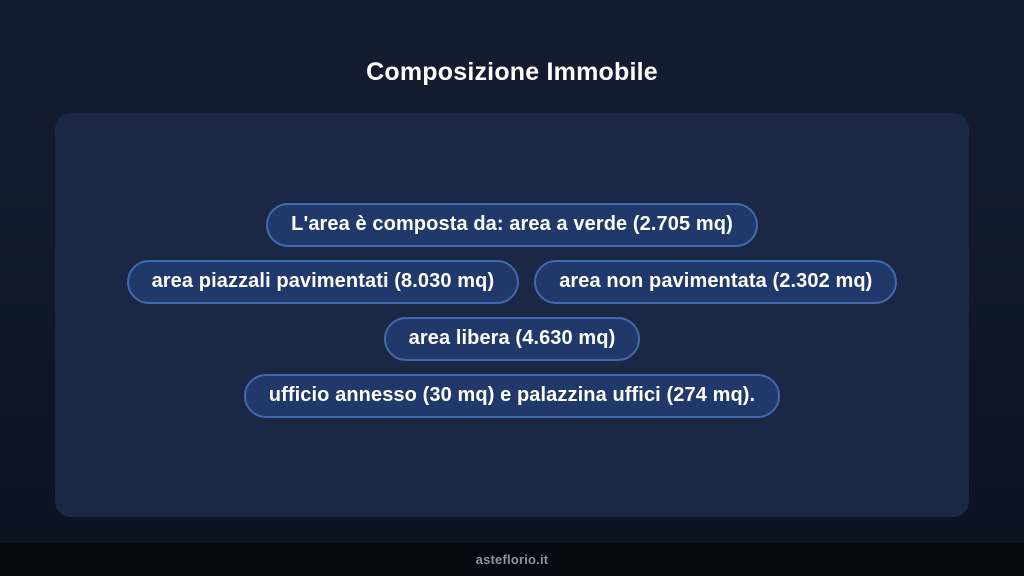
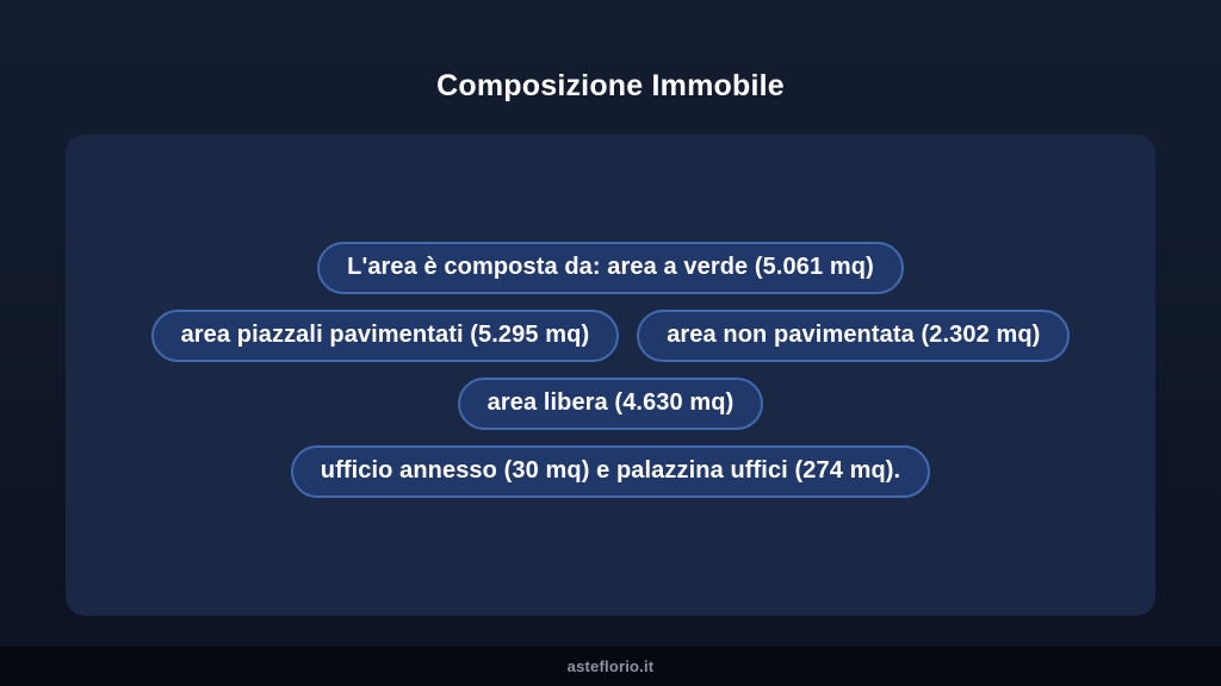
  Composizione Immobile
- L'area è composta da: area a verde (2.705 mq)
+ L'area è composta da: area a verde (5.061 mq)
- area piazzali pavimentati (8.030 mq)
+ area piazzali pavimentati (5.295 mq)
  area non pavimentata (2.302 mq)
  area libera (4.630 mq)
  ufficio annesso (30 mq) e palazzina uffici (274 mq).
  asteflorio.it
